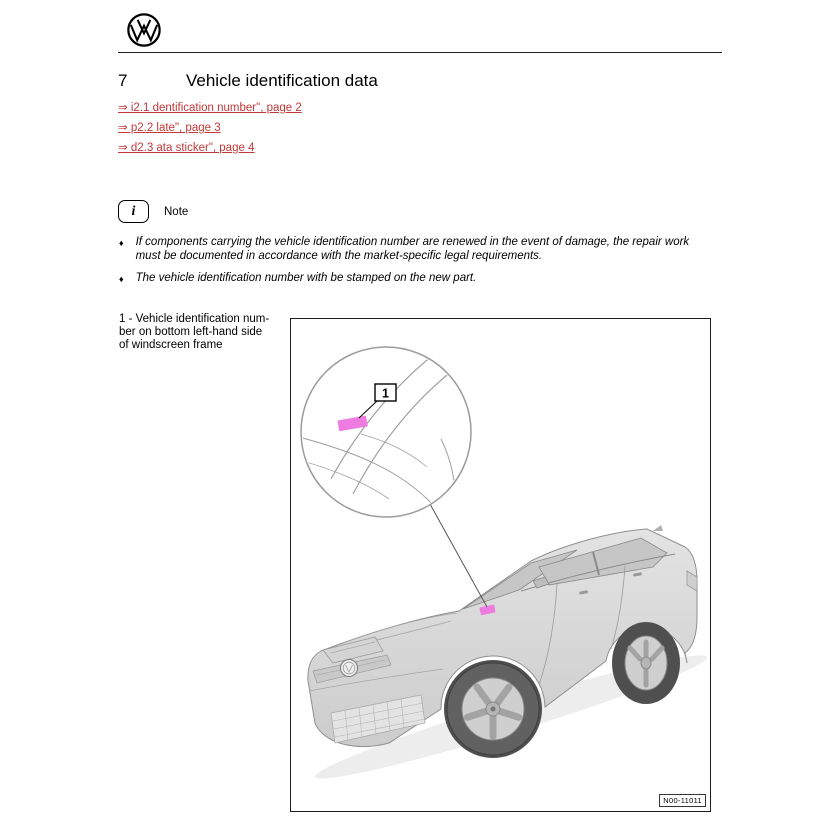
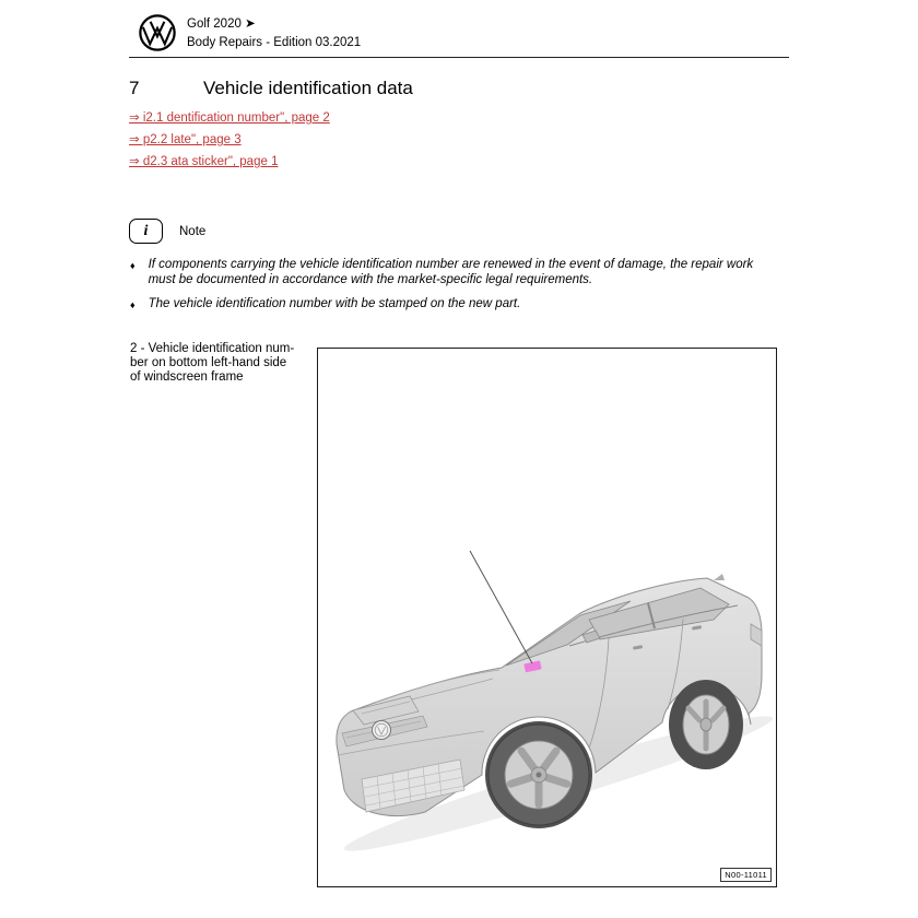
+ Golf 2020 ➤
+ Body Repairs - Edition 03.2021
  7
  Vehicle identification data
  ⇒ i2.1 dentification number", page 2
  ⇒ p2.2 late", page 3
- ⇒ d2.3 ata sticker", page 4
+ ⇒ d2.3 ata sticker", page 1
  i
  Note
  ♦
  If components carrying the vehicle identification number are renewed in the event of damage, the repair work must be documented in accordance with the market-specific legal requirements.
  ♦
  The vehicle identification number with be stamped on the new part.
- 1 - Vehicle identification num-
+ 2 - Vehicle identification num-
  ber on bottom left-hand side
  of windscreen frame
- 1
  N00-11011
